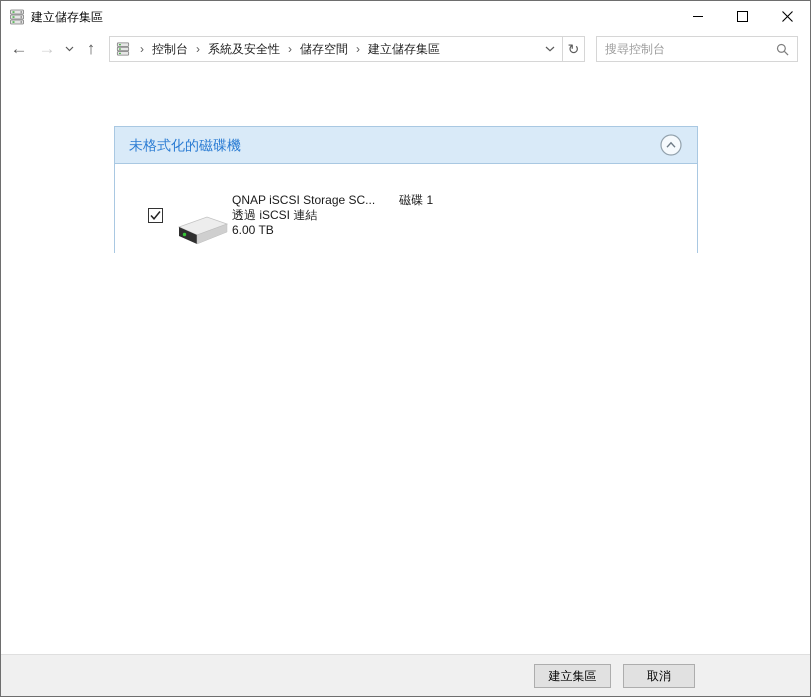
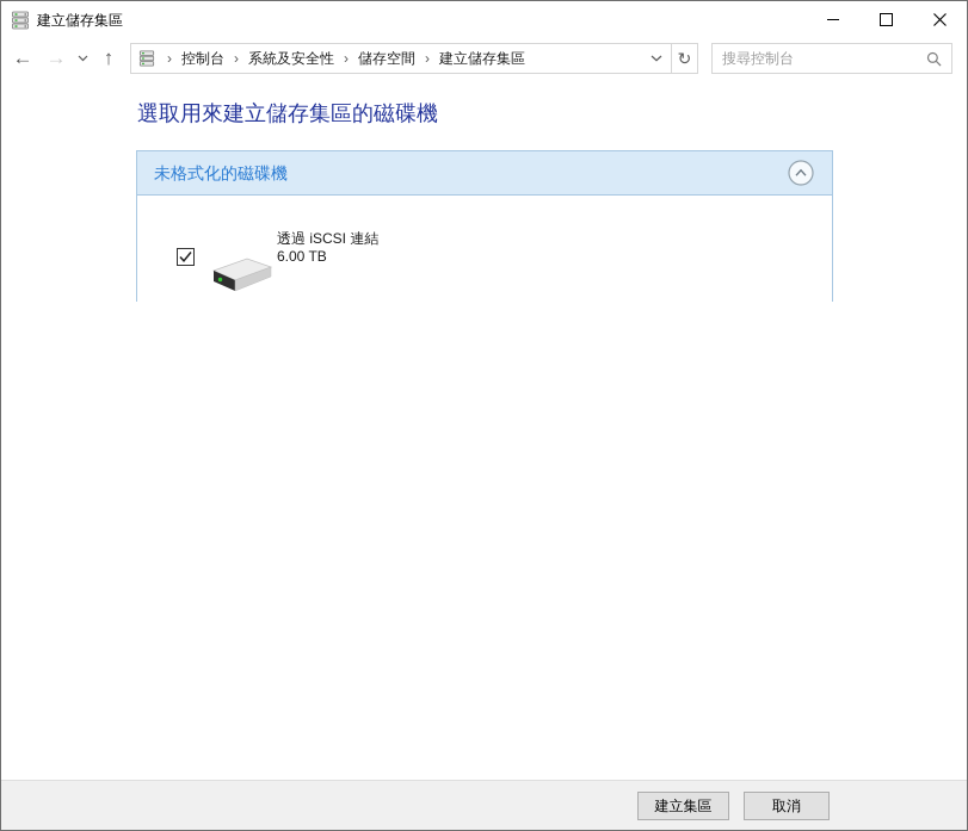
  建立儲存集區
  ←
  →
  ↑
  ›
  控制台
  ›
  系統及安全性
  ›
  儲存空間
  ›
  建立儲存集區
  ↻
  搜尋控制台
+ 選取用來建立儲存集區的磁碟機
  未格式化的磁碟機
- QNAP iSCSI Storage SC...
- 磁碟 1
  透過 iSCSI 連結
  6.00 TB
  建立集區
  取消
